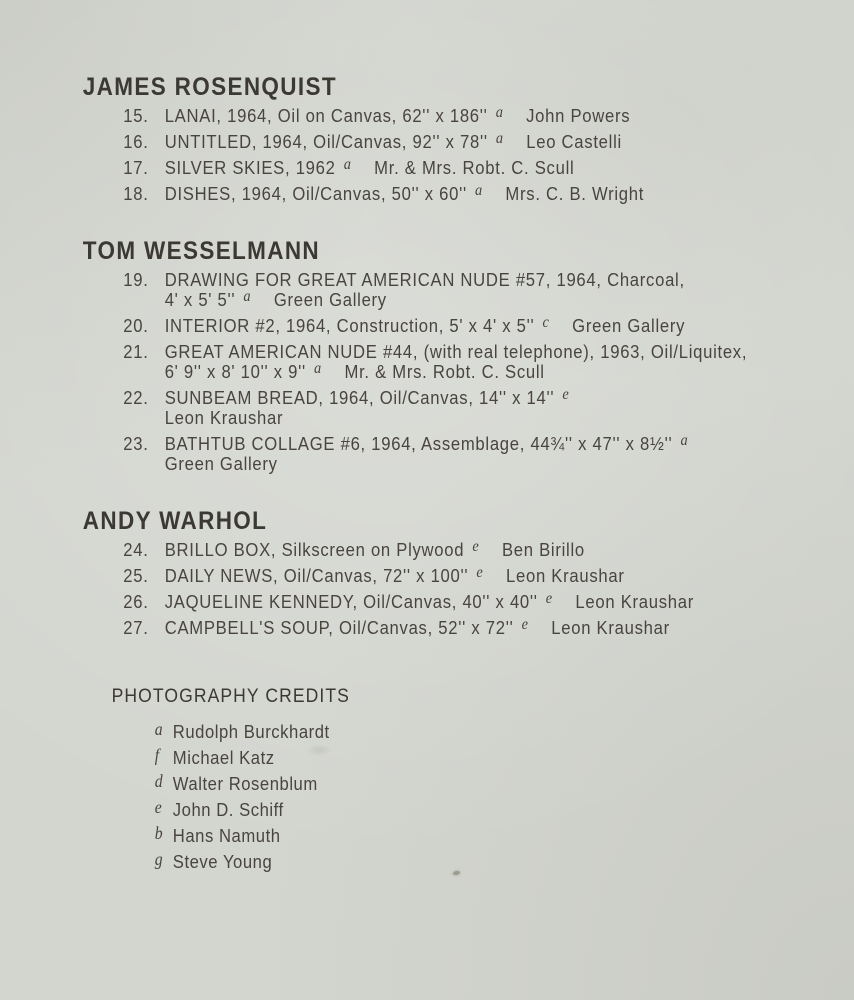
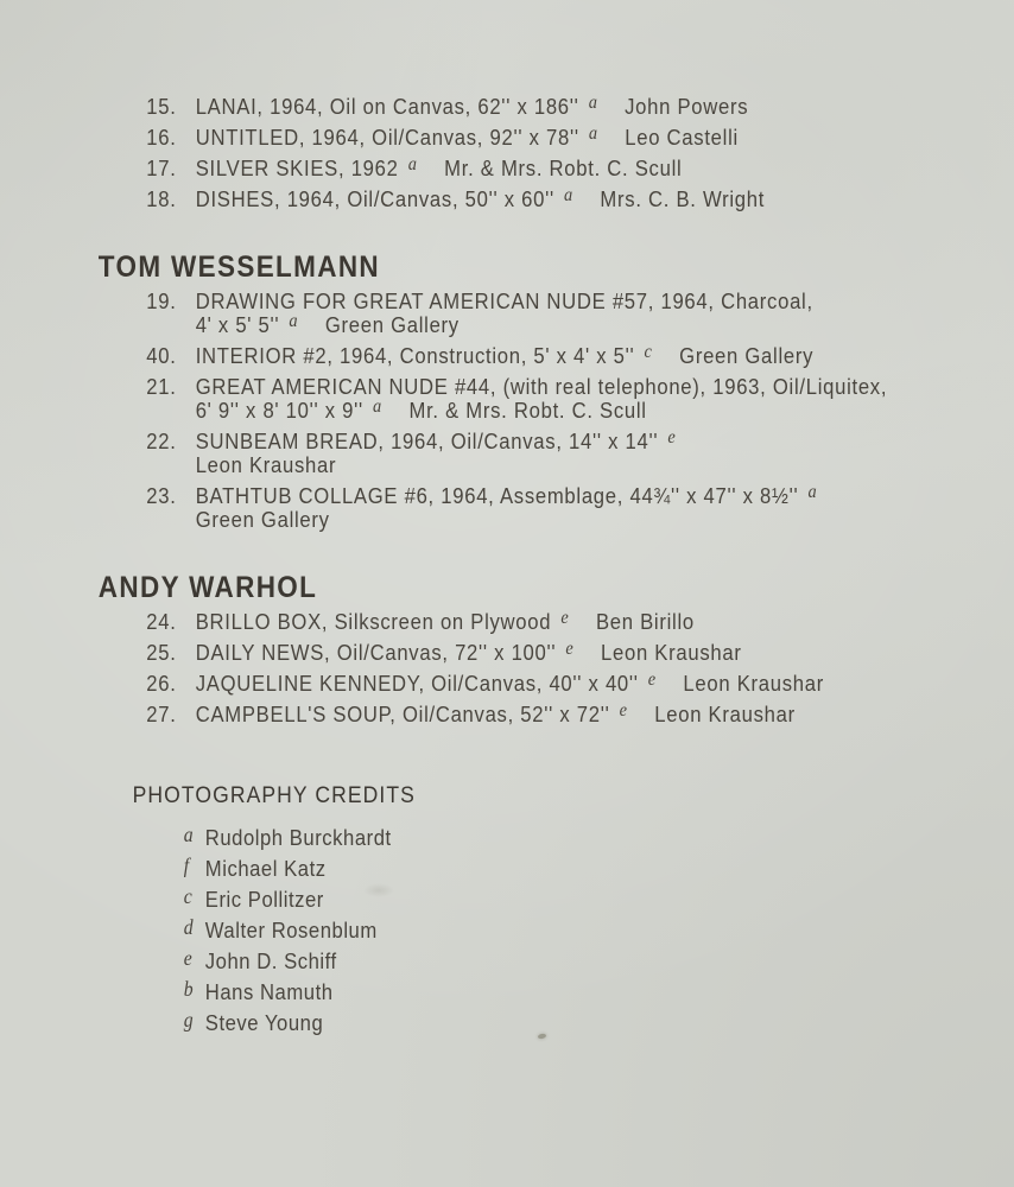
- JAMES ROSENQUIST
  15.
  LANAI, 1964, Oil on Canvas, 62'' x 186'' a John Powers
  16.
  UNTITLED, 1964, Oil/Canvas, 92'' x 78'' a Leo Castelli
  17.
  SILVER SKIES, 1962 a Mr. & Mrs. Robt. C. Scull
  18.
  DISHES, 1964, Oil/Canvas, 50'' x 60'' a Mrs. C. B. Wright
  TOM WESSELMANN
  19.
  DRAWING FOR GREAT AMERICAN NUDE #57, 1964, Charcoal,
  4' x 5' 5'' a Green Gallery
- 20.
+ 40.
  INTERIOR #2, 1964, Construction, 5' x 4' x 5'' c Green Gallery
  21.
  GREAT AMERICAN NUDE #44, (with real telephone), 1963, Oil/Liquitex,
  6' 9'' x 8' 10'' x 9'' a Mr. & Mrs. Robt. C. Scull
  22.
  SUNBEAM BREAD, 1964, Oil/Canvas, 14'' x 14'' e
  Leon Kraushar
  23.
  BATHTUB COLLAGE #6, 1964, Assemblage, 44¾'' x 47'' x 8½'' a
  Green Gallery
  ANDY WARHOL
  24.
  BRILLO BOX, Silkscreen on Plywood e Ben Birillo
  25.
  DAILY NEWS, Oil/Canvas, 72'' x 100'' e Leon Kraushar
  26.
  JAQUELINE KENNEDY, Oil/Canvas, 40'' x 40'' e Leon Kraushar
  27.
  CAMPBELL'S SOUP, Oil/Canvas, 52'' x 72'' e Leon Kraushar
  PHOTOGRAPHY CREDITS
  a Rudolph Burckhardt
  f Michael Katz
+ c Eric Pollitzer
  d Walter Rosenblum
  e John D. Schiff
  b Hans Namuth
  g Steve Young
